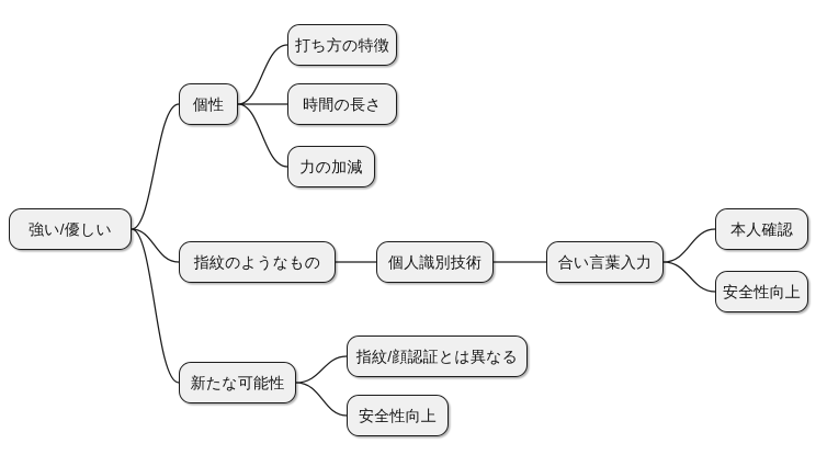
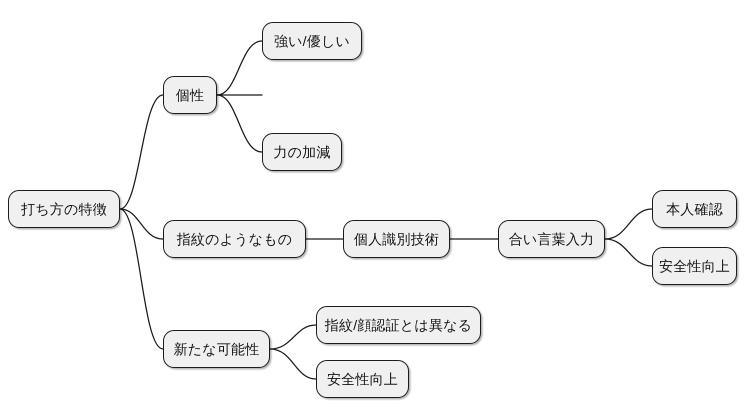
- 強い/優しい
+ 打ち方の特徴
  個性
- 打ち方の特徴
+ 強い/優しい
- 時間の長さ
  力の加減
  指紋のようなもの
  個人識別技術
  合い言葉入力
  本人確認
  安全性向上
  新たな可能性
  指紋/顔認証とは異なる
  安全性向上
